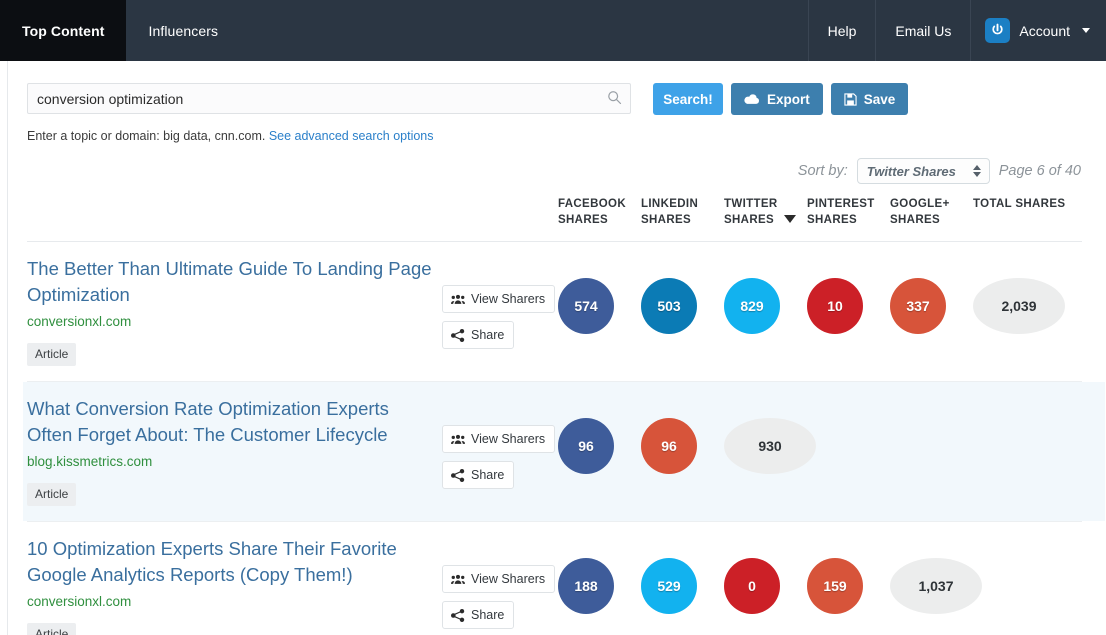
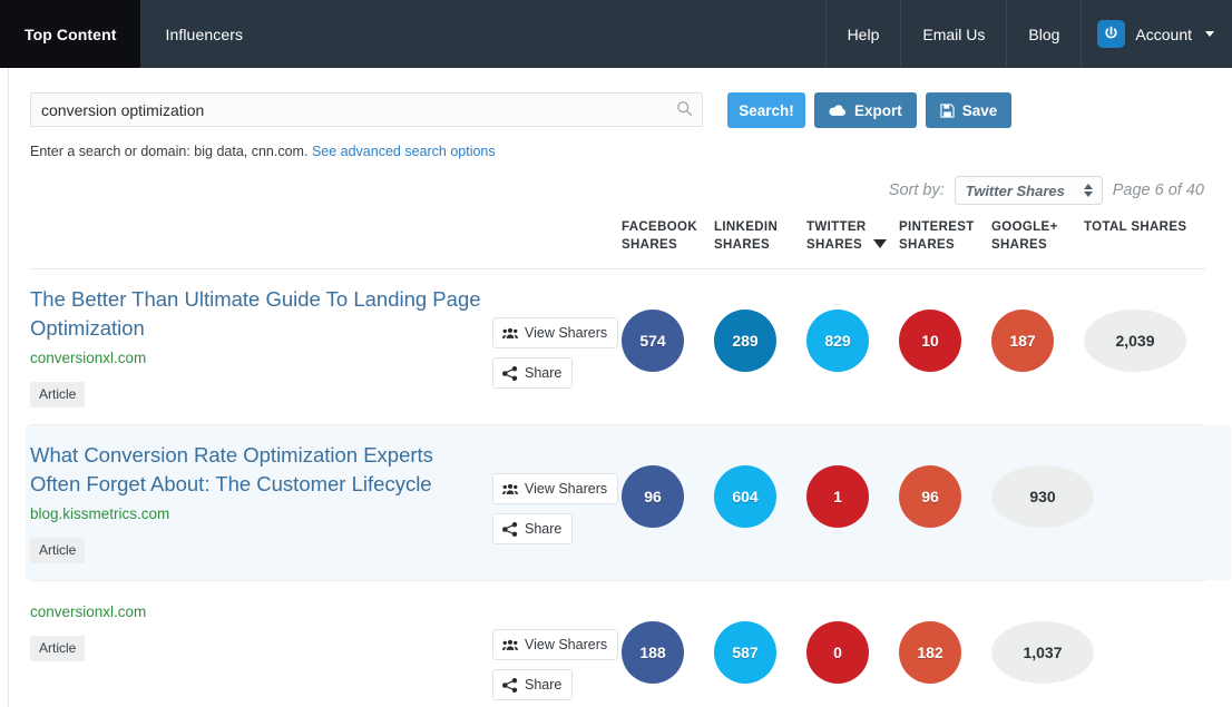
  Top Content
  Influencers
  Help
  Email Us
+ Blog
  Account
  conversion optimization
  Search!
  Export
  Save
- Enter a topic or domain: big data, cnn.com. See advanced search options
+ Enter a search or domain: big data, cnn.com. See advanced search options
  Sort by:
  Twitter Shares
  Page 6 of 40
  FACEBOOK
  SHARES
  LINKEDIN
  SHARES
  TWITTER
  SHARES
  PINTEREST
  SHARES
  GOOGLE+
  SHARES
  TOTAL SHARES
  The Better Than Ultimate Guide To Landing Page Optimization
  conversionxl.com
  Article
  View Sharers
  Share
  574
- 503
+ 289
  829
  10
- 337
+ 187
  2,039
  What Conversion Rate Optimization Experts Often Forget About: The Customer Lifecycle
  blog.kissmetrics.com
  Article
  View Sharers
  Share
  96
+ 604
+ 1
  96
  930
- 10 Optimization Experts Share Their Favorite Google Analytics Reports (Copy Them!)
  conversionxl.com
  Article
  View Sharers
  Share
  188
- 529
+ 587
  0
- 159
+ 182
  1,037
